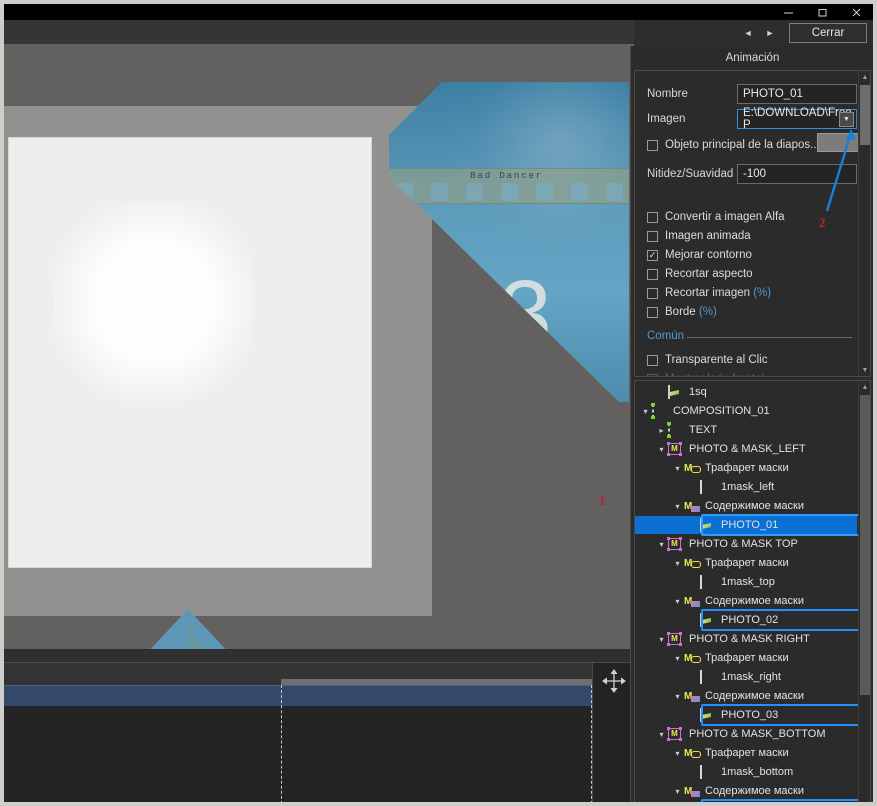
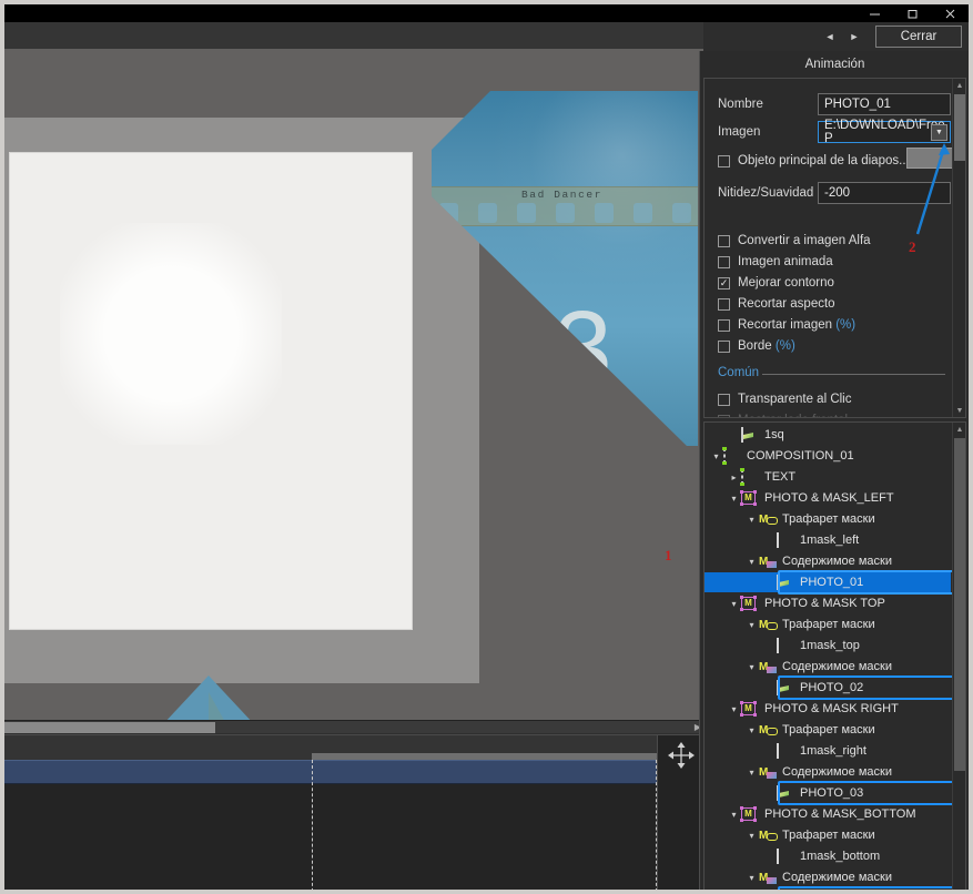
  ◄
  ►
  Cerrar
  Bad Dancer
+ ▶
  Animación
  Nombre
  PHOTO_01
  Imagen
  E:\DOWNLOAD\Fr P
  Objeto principal de la diapos..
  Nitidez/Suavidad
- -100
+ -200
  Convertir a imagen Alfa
  Imagen animada
  ✓
  Mejorar contorno
  Recortar aspecto
  Recortar imagen (%)
  Borde (%)
  Común
  Transparente al Clic
  1sq
  ▾
  COMPOSITION_01
  ▸
  TEXT
  ▾
  M
  PHOTO & MASK_LEFT
  ▾
  M
  Трафарет маски
  1mask_left
  ▾
  M
  Содержимое маски
  PHOTO_01
  ▾
  M
  PHOTO & MASK TOP
  ▾
  M
  Трафарет маски
  1mask_top
  ▾
  M
  Содержимое маски
  PHOTO_02
  ▾
  M
  PHOTO & MASK RIGHT
  ▾
  M
  Трафарет маски
  1mask_right
  ▾
  M
  Содержимое маски
  PHOTO_03
  ▾
  M
  PHOTO & MASK_BOTTOM
  ▾
  M
  Трафарет маски
  1mask_bottom
  ▾
  M
  Содержимое маски
  2
  1
